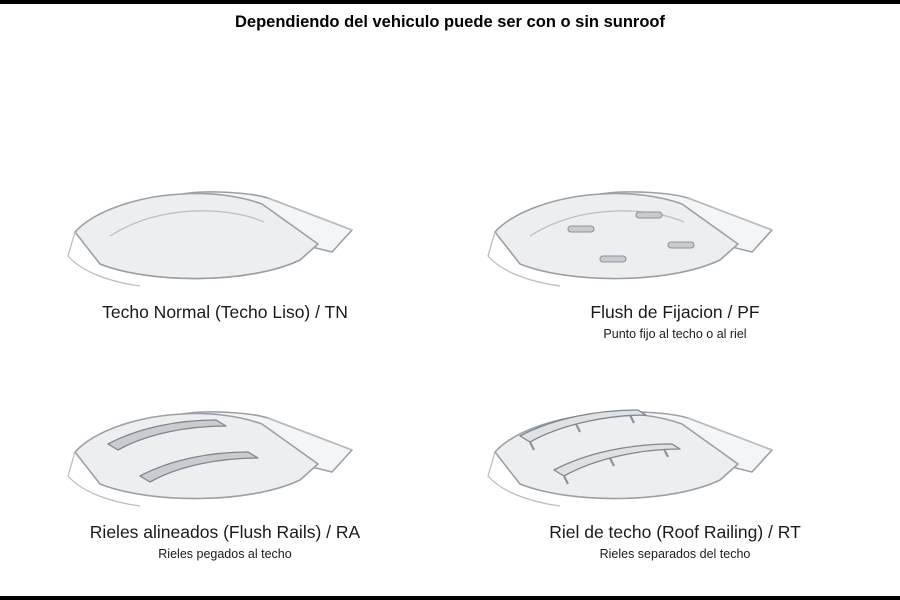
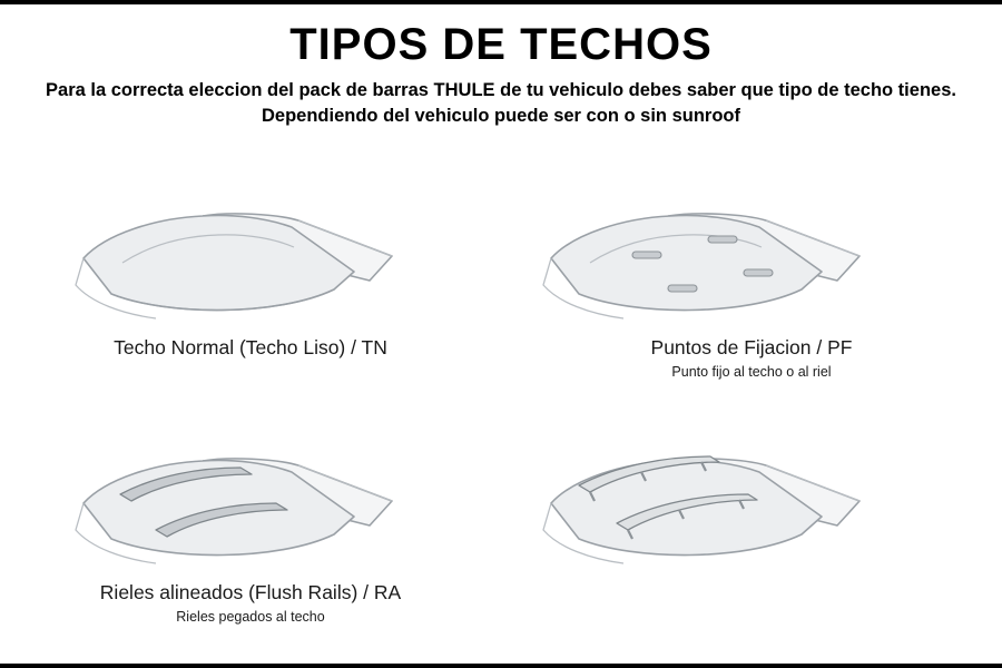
+ TIPOS DE TECHOS
+ Para la correcta eleccion del pack de barras THULE de tu vehiculo debes saber que tipo de techo tienes.
  Dependiendo del vehiculo puede ser con o sin sunroof
  Techo Normal (Techo Liso) / TN
- Flush de Fijacion / PF
+ Puntos de Fijacion / PF
  Punto fijo al techo o al riel
  Rieles alineados (Flush Rails) / RA
  Rieles pegados al techo
- Riel de techo (Roof Railing) / RT
- Rieles separados del techo
